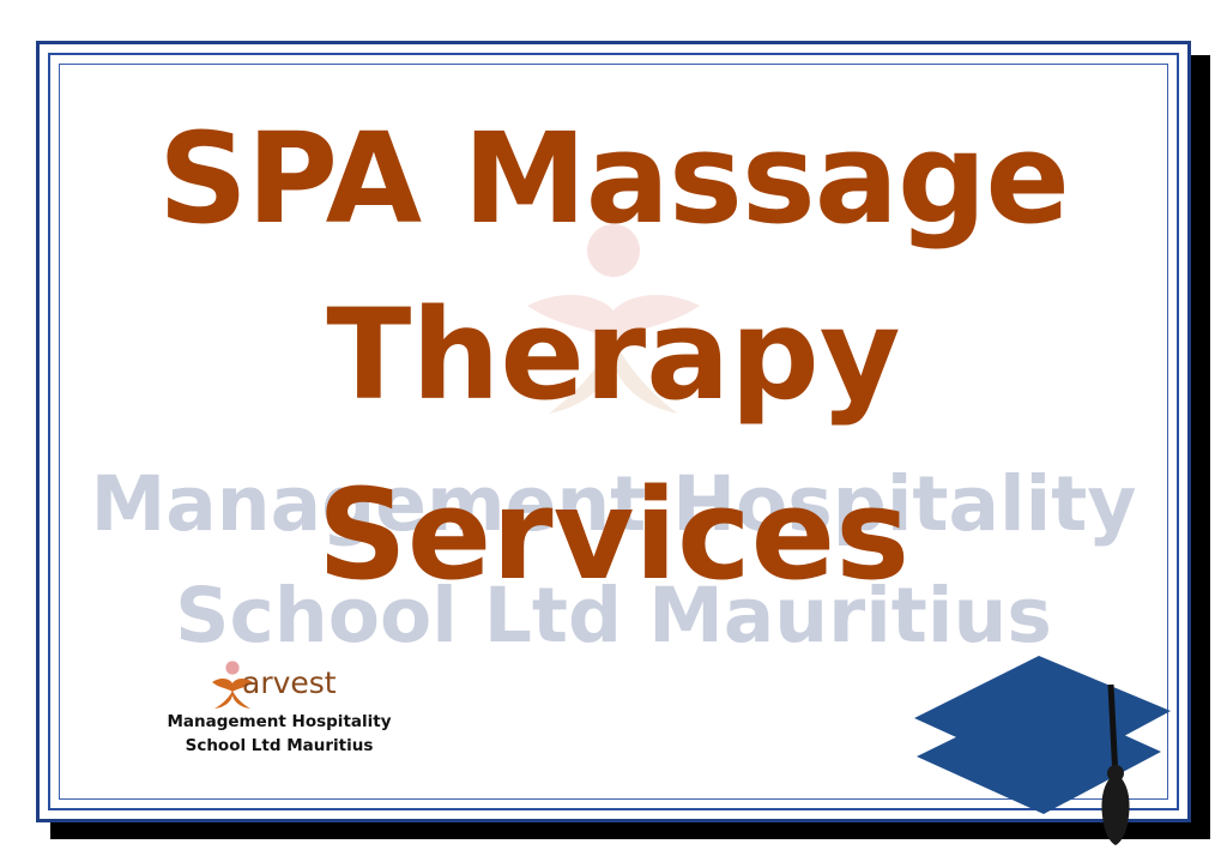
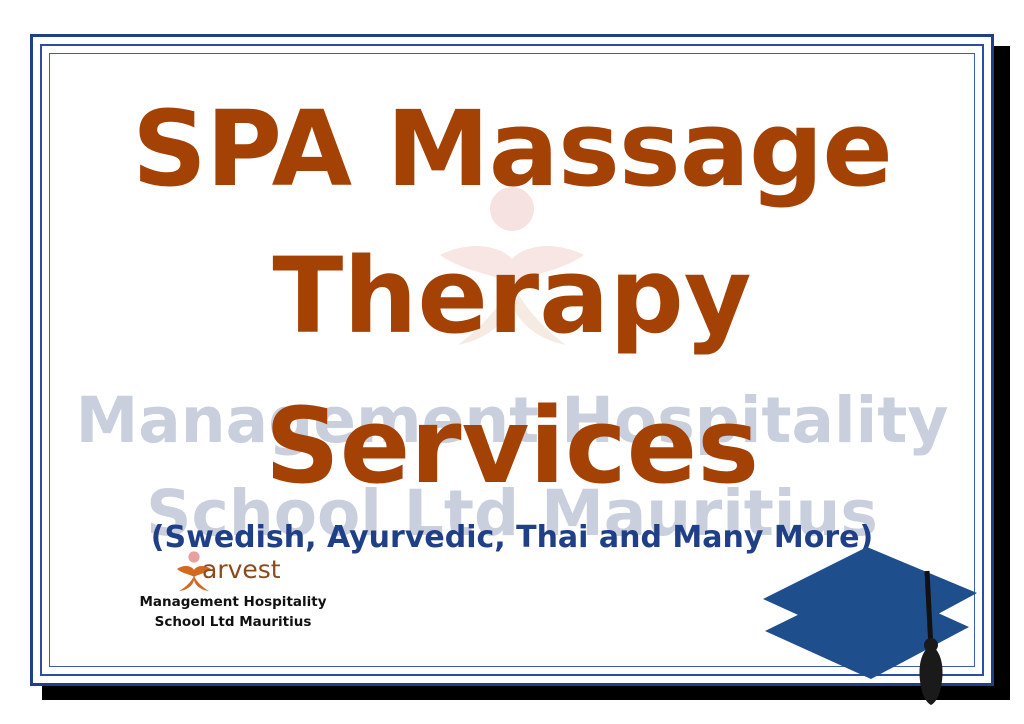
  Management Hospitality
  School Ltd Mauritius
  SPA Massage
  Therapy
  Services
+ (Swedish, Ayurvedic, Thai and Many More)
  arvest
  Management Hospitality
  School Ltd Mauritius
